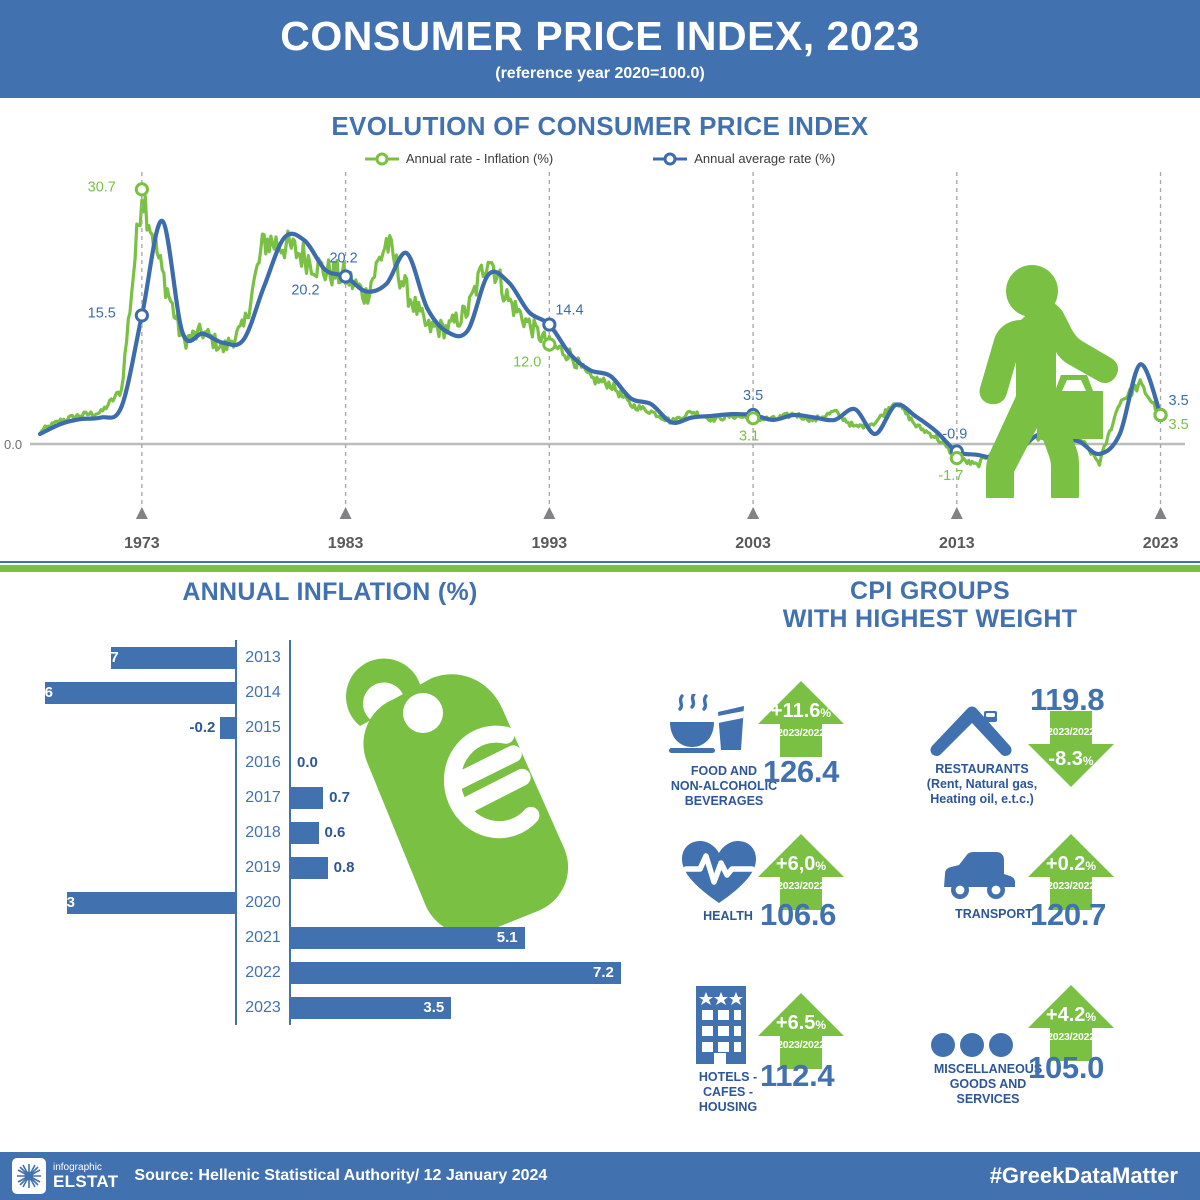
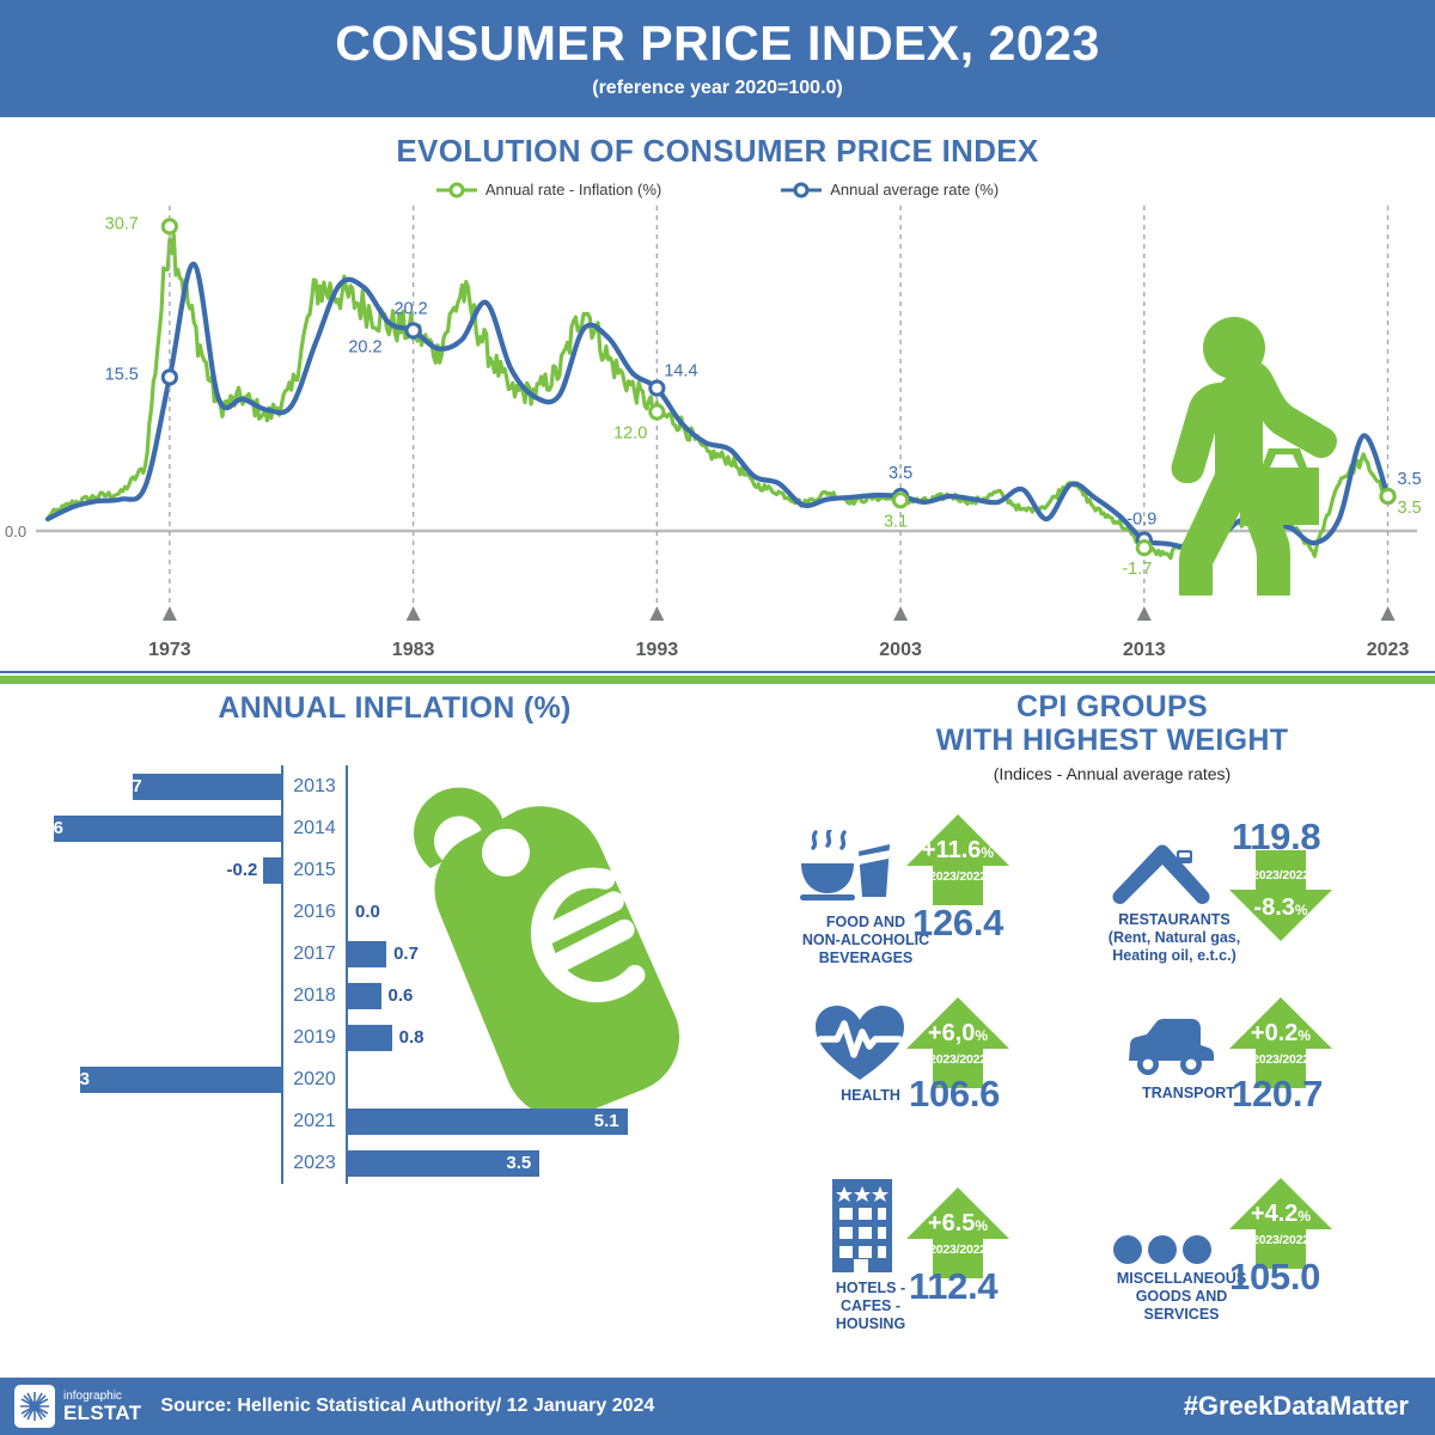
  CONSUMER PRICE INDEX, 2023
  (reference year 2020=100.0)
  EVOLUTION OF CONSUMER PRICE INDEX
  Annual rate - Inflation (%)
  Annual average rate (%)
  0.0
  1973
  1983
  1993
  2003
  2013
  2023
  30.7
  15.5
  20.2
  20.2
  14.4
  12.0
  3.5
  3.1
  -0.9
  -1.7
  3.5
  3.5
  ANNUAL INFLATION (%)
  -1.7
  2013
  -2.6
  2014
  -0.2
  2015
  2016
  0.0
  2017
  0.7
  2018
  0.6
  2019
  0.8
  -2.3
  2020
  2021
  5.1
- 2022
- 7.2
  2023
  3.5
  CPI GROUPS
  WITH HIGHEST WEIGHT
+ (Indices - Annual average rates)
  FOOD AND
  NON-ALCOHOLIC
  BEVERAGES
  +11.6%
  2023/2022
  126.4
  RESTAURANTS
  (Rent, Natural gas,
  Heating oil, e.t.c.)
  -8.3%
  2023/2022
  119.8
  HEALTH
  +6,0%
  2023/2022
  106.6
  TRANSPORT
  +0.2%
  2023/2022
  120.7
  HOTELS -
  CAFES -
  HOUSING
  +6.5%
  2023/2022
  112.4
  MISCELLANEOUS
  GOODS AND SERVICES
  +4.2%
  2023/2022
  105.0
  infographic
  ELSTAT
  Source: Hellenic Statistical Authority/ 12 January 2024
  #GreekDataMatter
